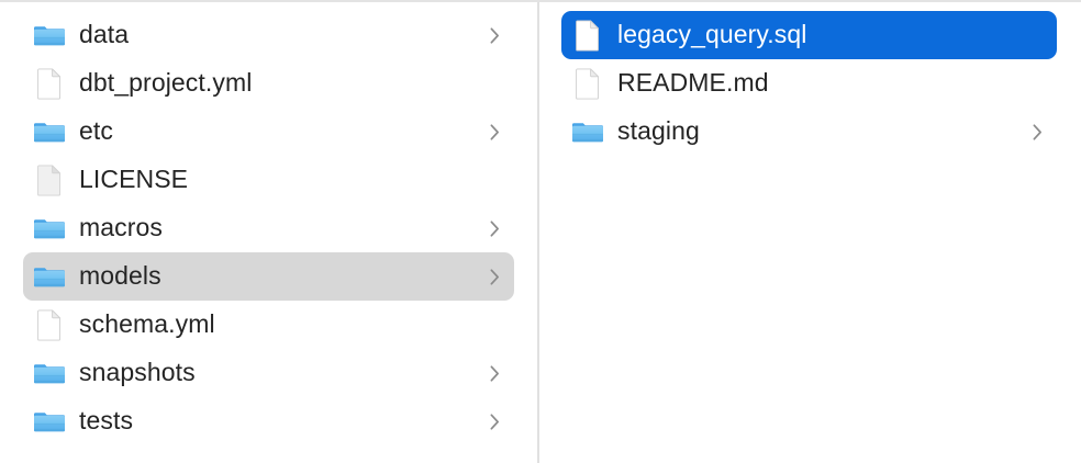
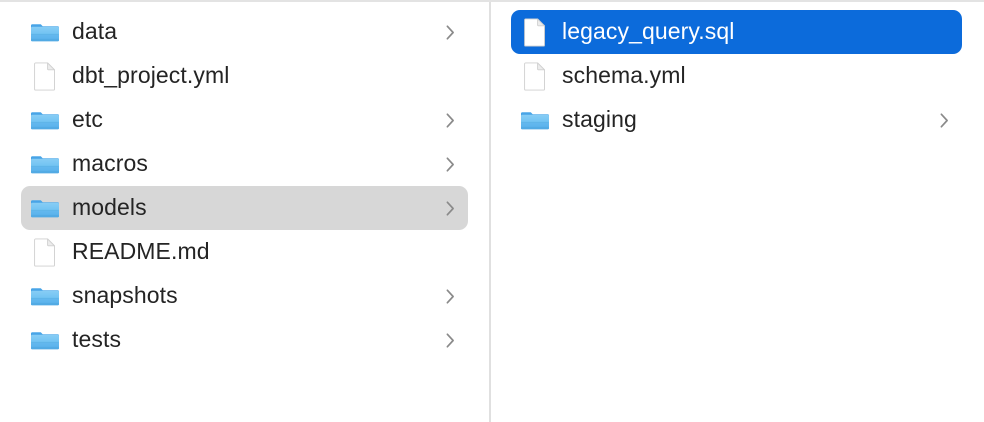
  data
  dbt_project.yml
  etc
- LICENSE
  macros
  models
- schema.yml
+ README.md
  snapshots
  tests
  legacy_query.sql
- README.md
+ schema.yml
  staging
